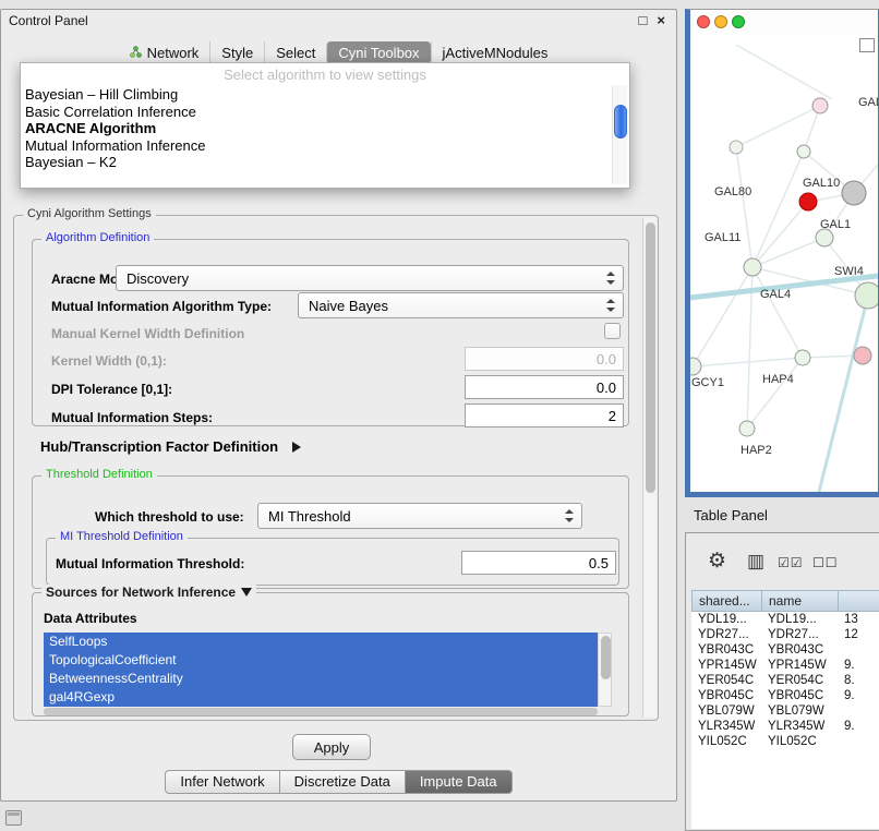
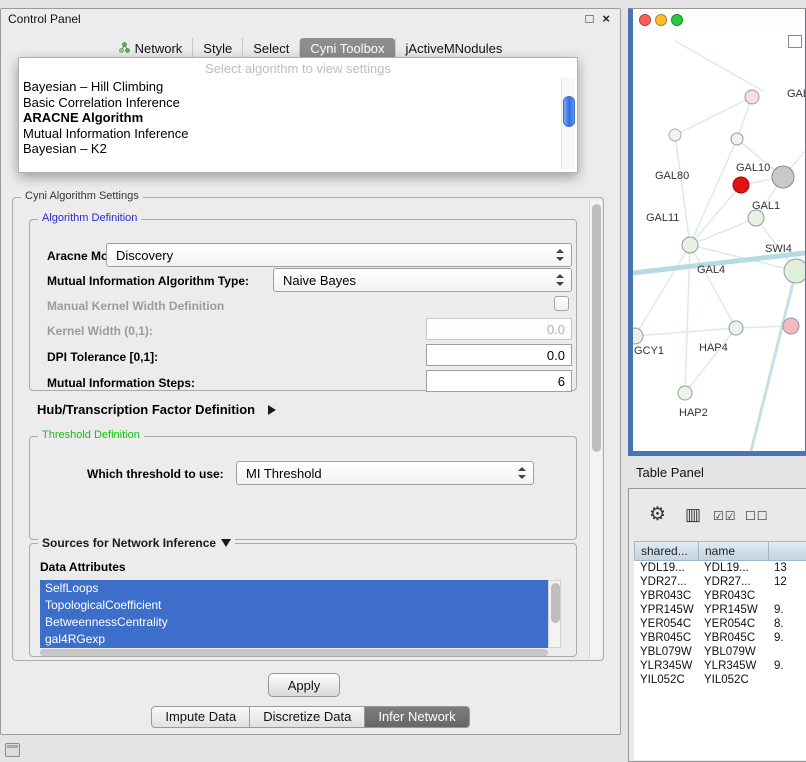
  Control Panel
  □
  ×
  Network
  Style
  Select
  Cyni Toolbox
  jActiveMNodules
  Cyni Algorithm Settings
  Algorithm Definition
  Aracne Mo
  Discovery
  Mutual Information Algorithm Type:
  Naive Bayes
  Manual Kernel Width Definition
  Kernel Width (0,1):
  0.0
  DPI Tolerance [0,1]:
  0.0
  Mutual Information Steps:
- 2
+ 6
  Hub/Transcription Factor Definition
  Threshold Definition
  Which threshold to use:
  MI Threshold
- MI Threshold Definition
- Mutual Information Threshold:
- 0.5
  Sources for Network Inference
  Data Attributes
  SelfLoops
  TopologicalCoefficient
  BetweennessCentrality
  gal4RGexp
  Apply
- Infer Network
+ Impute Data
  Discretize Data
- Impute Data
+ Infer Network
  Select algorithm to view settings
  Bayesian – Hill Climbing
  Basic Correlation Inference
  ARACNE Algorithm
  Mutual Information Inference
  Bayesian – K2
  GAL80
  GAL10
  GAL11
  GAL1
  SWI4
  GAL4
  GCY1
  HAP4
  HAP2
  Table Panel
  ⚙
  ▥
  ☑☑
  ☐☐
  shared...
  name
  YDL19...
  YDL19...
  13
  YDR27...
  YDR27...
  12
  YBR043C
  YBR043C
  YPR145W
  YPR145W
  9.
  YER054C
  YER054C
  8.
  YBR045C
  YBR045C
  9.
  YBL079W
  YBL079W
  YLR345W
  YLR345W
  9.
  YIL052C
  YIL052C
